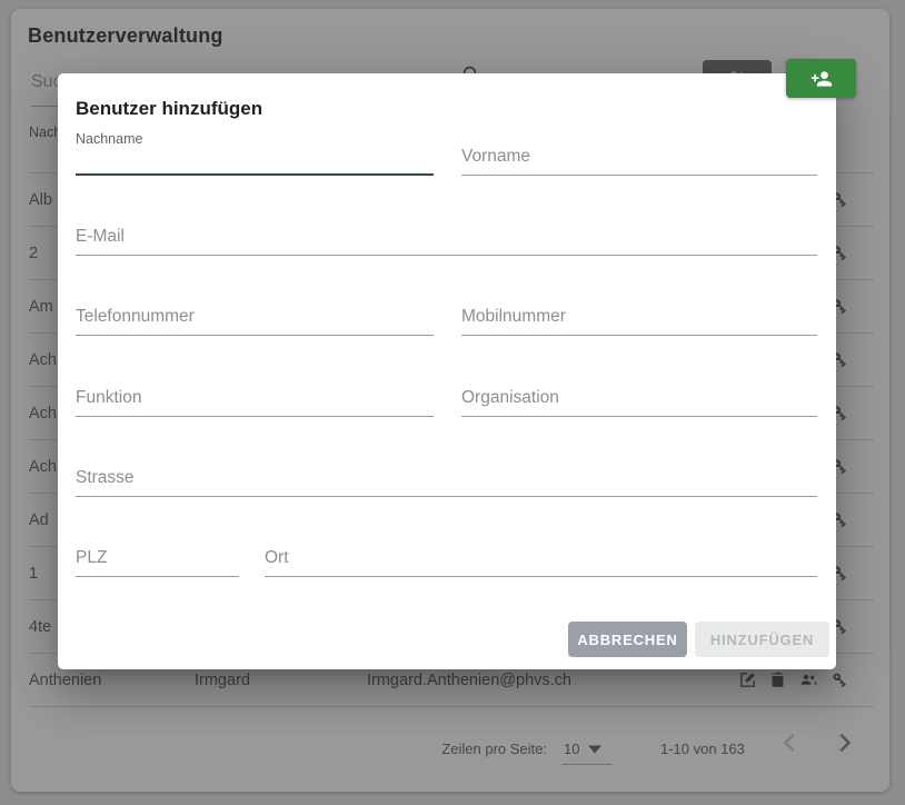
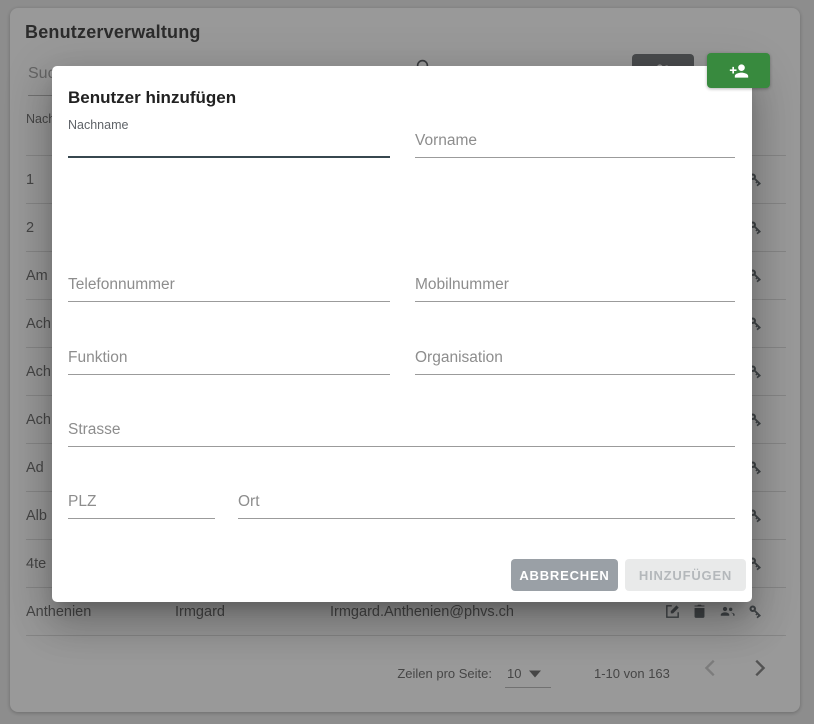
  Benutzerverwaltung
- Alb
+ 1
  2
  Am
  Ach
  Ach
  Ach
  Ad
- 1
+ Alb
  4te
  Anthenien
  Irmgard
  Irmgard.Anthenien@phvs.ch
  Zeilen pro Seite:
  10
  1-10 von 163
  Benutzer hinzufügen
  Nachname
  Vorname
- E-Mail
  Telefonnummer
  Mobilnummer
  Funktion
  Organisation
  Strasse
  PLZ
  Ort
  ABBRECHEN
  HINZUFÜGEN
